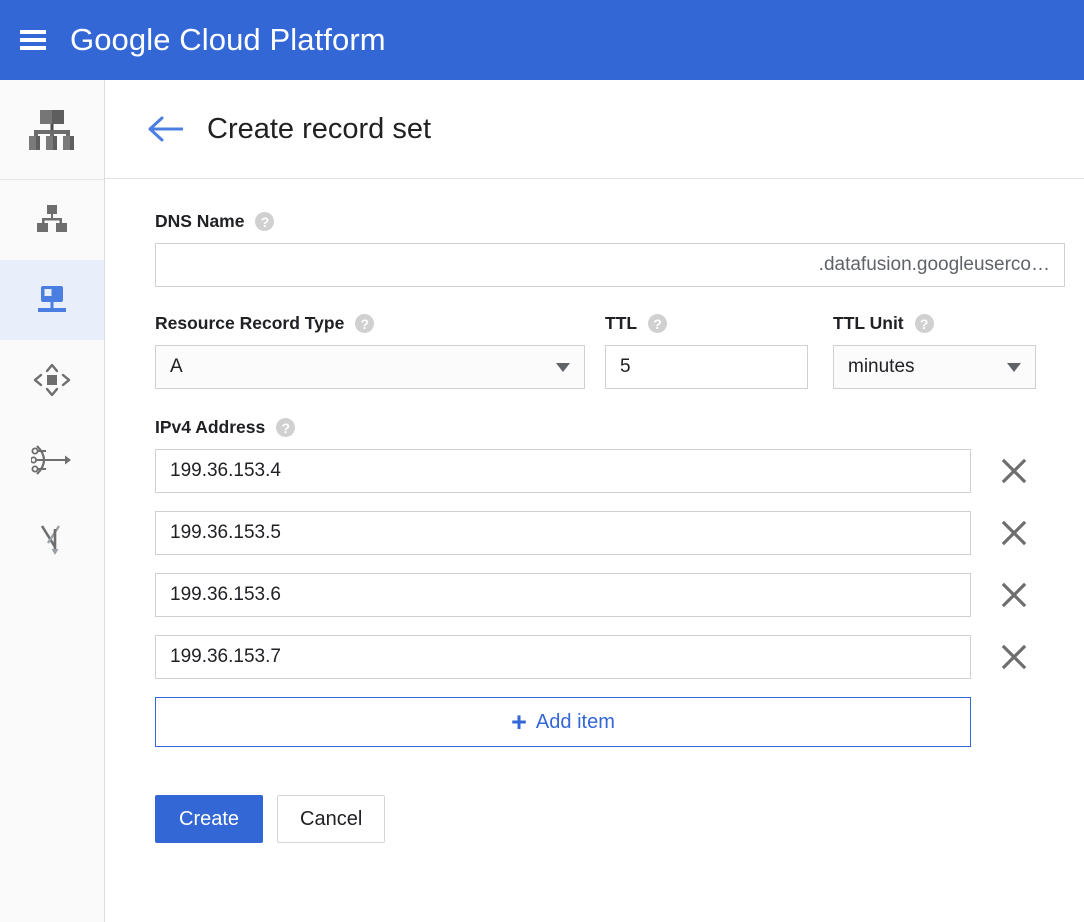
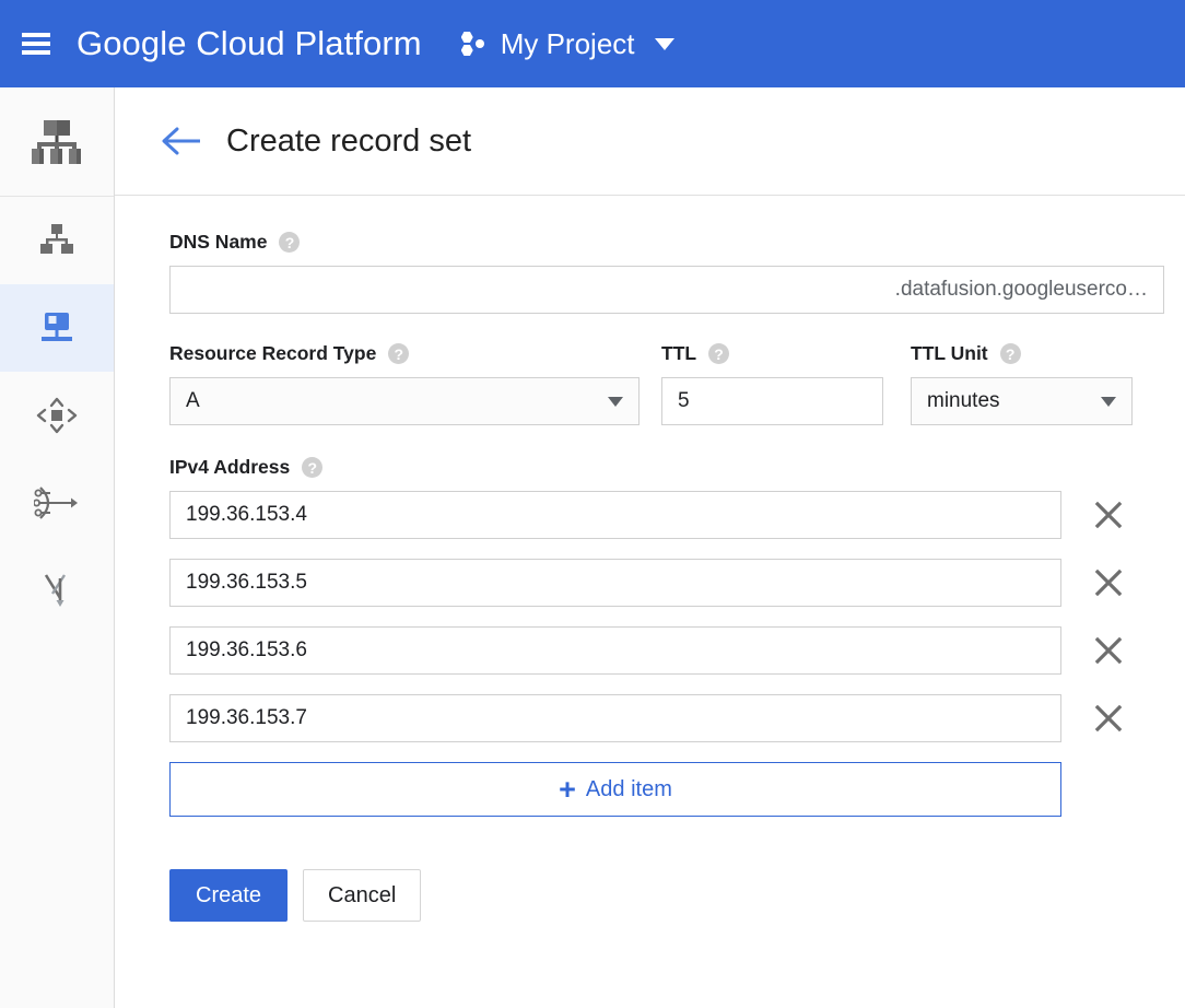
  Google Cloud Platform
+ My Project
  Create record set
  DNS Name
  ?
  .datafusion.googleuserco…
  Resource Record Type
  ?
  A
  TTL
  ?
  5
  TTL Unit
  ?
  minutes
  IPv4 Address
  ?
  199.36.153.4
  199.36.153.5
  199.36.153.6
  199.36.153.7
  +
  Add item
  Create
  Cancel
